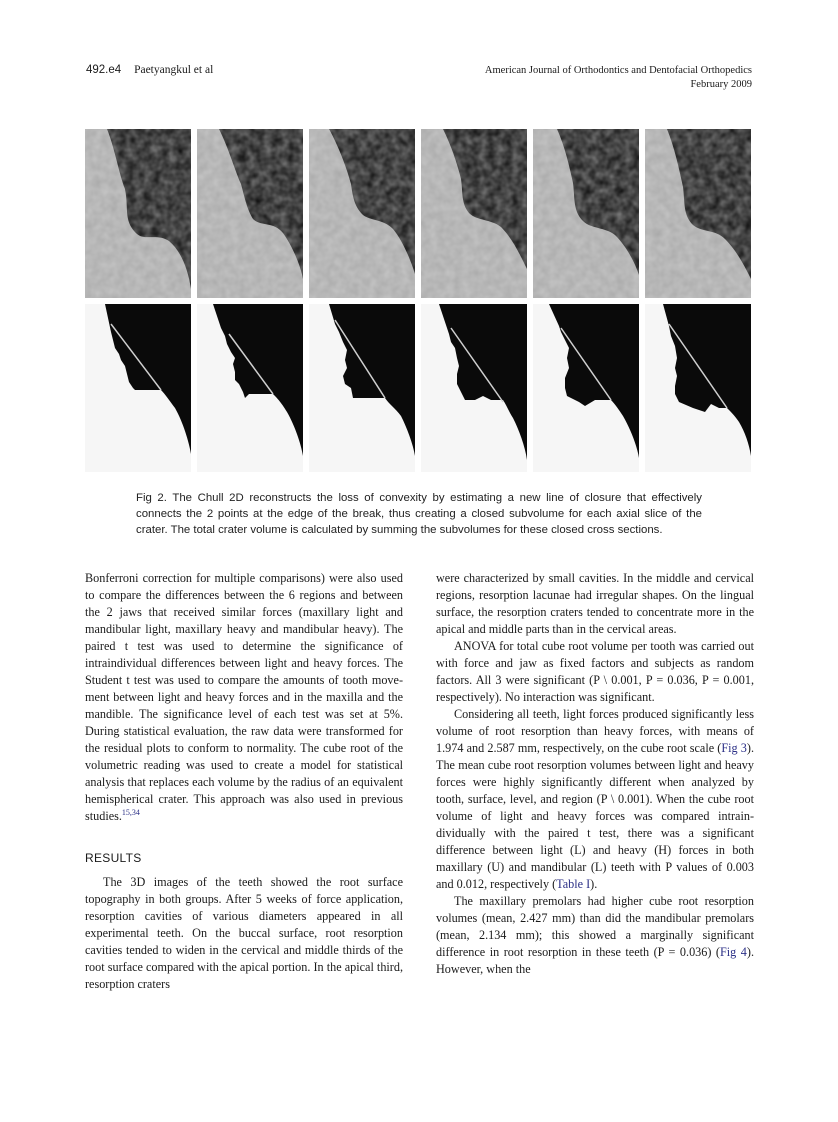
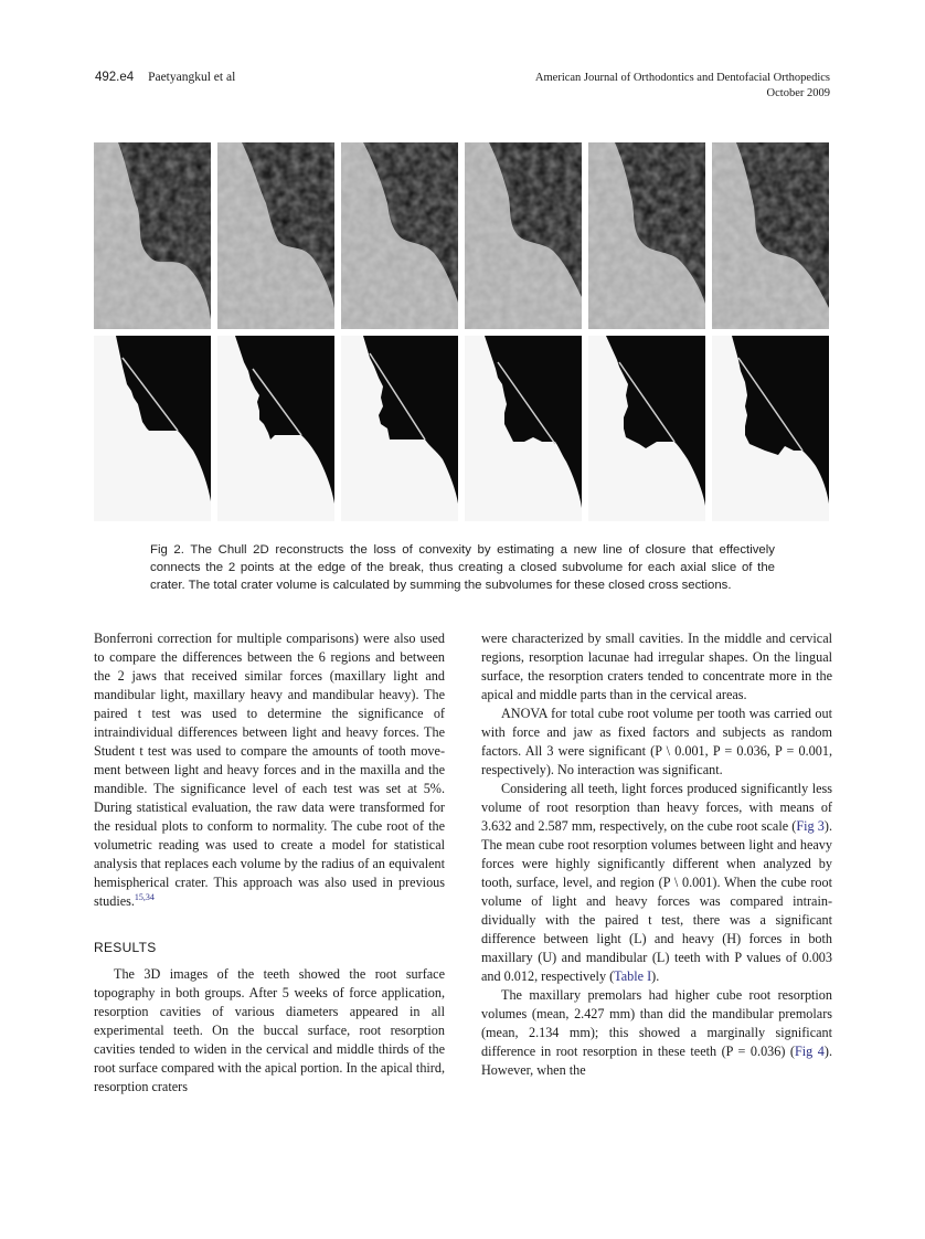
  492.e4 Paetyangkul et al
  American Journal of Orthodontics and Dentofacial Orthopedics
- February 2009
+ October 2009
  Fig 2. The Chull 2D reconstructs the loss of convexity by estimating a new line of closure that effectively connects the 2 points at the edge of the break, thus creating a closed subvolume for each axial slice of the crater. The total crater volume is calculated by summing the subvolumes for these closed cross sections.
  Bonferroni correction for multiple comparisons) were also used to compare the differences between the 6 regions and between the 2 jaws that received similar forces (maxillary light and mandibular light, maxillary heavy and mandibular heavy). The paired t test was used to determine the significance of intraindividual differences between light and heavy forces. The Student t test was used to compare the amounts of tooth move­ent between light and heavy forces and in the maxilla and the mandible. The significance level of each test was set at 5%. During statistical evaluation, the raw data were transformed for the residual plots to conform to normality. The cube root of the volumetric reading was used to create a model for statistical analysis that replaces each volume by the radius of an equivalent hemispherical crater. This approach was also used in previous studies.15,34
  RESULTS
  The 3D images of the teeth showed the root surface topography in both groups. After 5 weeks of force application, resorption cavities of various diameters ap­peared in all experimental teeth. On the buccal surface, root resorption cavities tended to widen in the cervical and middle thirds of the root surface compared with the apical portion. In the apical third, resorption craters
  were characterized by small cavities. In the middle and cervical regions, resorption lacunae had irregular shapes. On the lingual surface, the resorption craters tended to concentrate more in the apical and middle parts than in the cervical areas.
  ANOVA for total cube root volume per tooth was carried out with force and jaw as fixed factors and subjects as random factors. All 3 were significant (P \ 0.001, P = 0.036, P = 0.001, respectively). No interaction was significant.
- Considering all teeth, light forces produced signifi­cantly less volume of root resorption than heavy forces, with means of 1.974 and 2.587 mm, respectively, on the cube root scale (Fig 3). The mean cube root resorption volumes between light and heavy forces were highly significantly different when analyzed by tooth, surface, level, and region (P \ 0.001). When the cube root volume of light and heavy forces was compared intrain­ividually with the paired t test, there was a significant difference between light (L) and heavy (H) forces in both maxillary (U) and mandibular (L) teeth with P values of 0.003 and 0.012, respectively (Table I).
+ Considering all teeth, light forces produced signifi­cantly less volume of root resorption than heavy forces, with means of 3.632 and 2.587 mm, respectively, on the cube root scale (Fig 3). The mean cube root resorption volumes between light and heavy forces were highly significantly different when analyzed by tooth, surface, level, and region (P \ 0.001). When the cube root volume of light and heavy forces was compared intrain­ividually with the paired t test, there was a significant difference between light (L) and heavy (H) forces in both maxillary (U) and mandibular (L) teeth with P values of 0.003 and 0.012, respectively (Table I).
  The maxillary premolars had higher cube root resorption volumes (mean, 2.427 mm) than did the mandibular premolars (mean, 2.134 mm); this showed a marginally significant difference in root resorption in these teeth (P = 0.036) (Fig 4). However, when the
